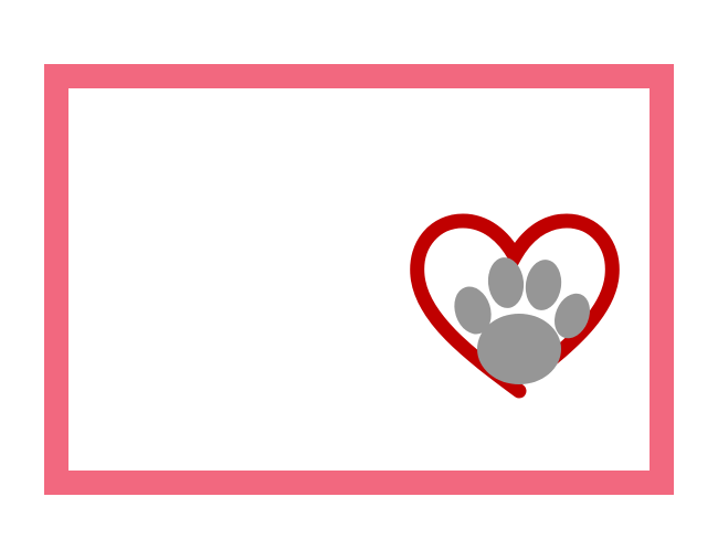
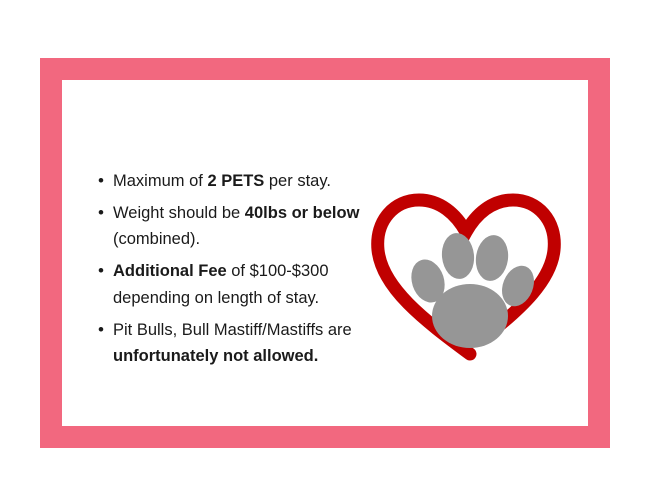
+ Maximum of 2 PETS per stay.
+ Weight should be 40lbs or below (combined).
+ Additional Fee of $100-$300 depending on length of stay.
+ Pit Bulls, Bull Mastiff/Mastiffs are unfortunately not allowed.
